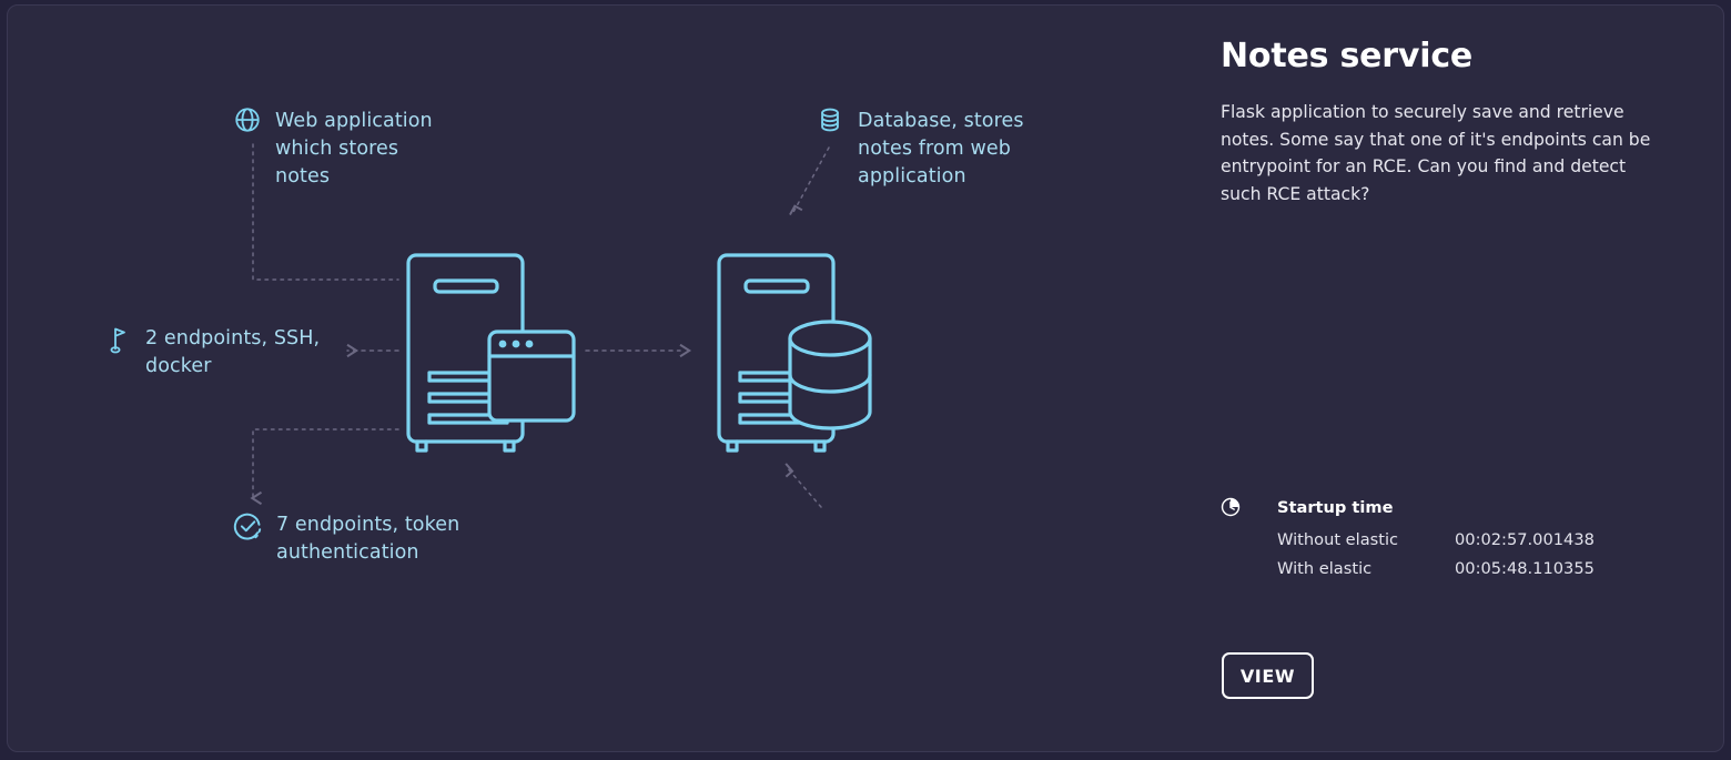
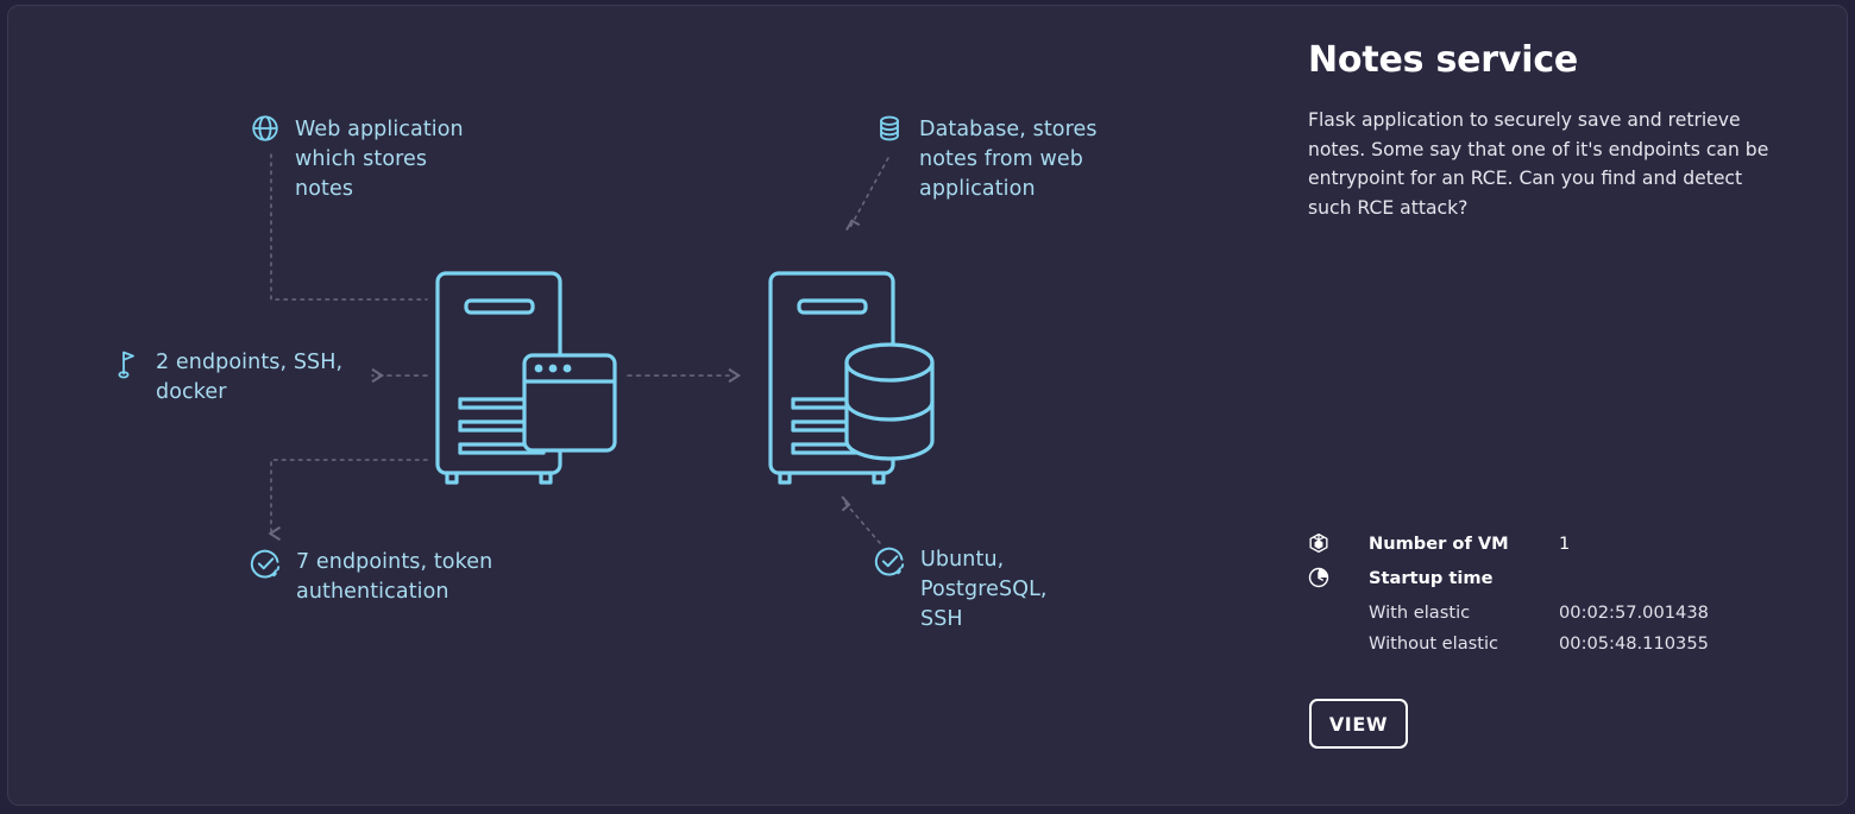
  Web application
  which stores
  notes
  Database, stores
  notes from web
  application
  2 endpoints, SSH,
  docker
  7 endpoints, token
  authentication
+ Ubuntu,
+ PostgreSQL,
+ SSH
  Notes service
  Flask application to securely save and retrieve notes. Some say that one of it's endpoints can be entrypoint for an RCE. Can you find and detect such RCE attack?
+ Number of VM
+ 1
  Startup time
- Without elastic
+ With elastic
  00:02:57.001438
- With elastic
+ Without elastic
  00:05:48.110355
  VIEW
